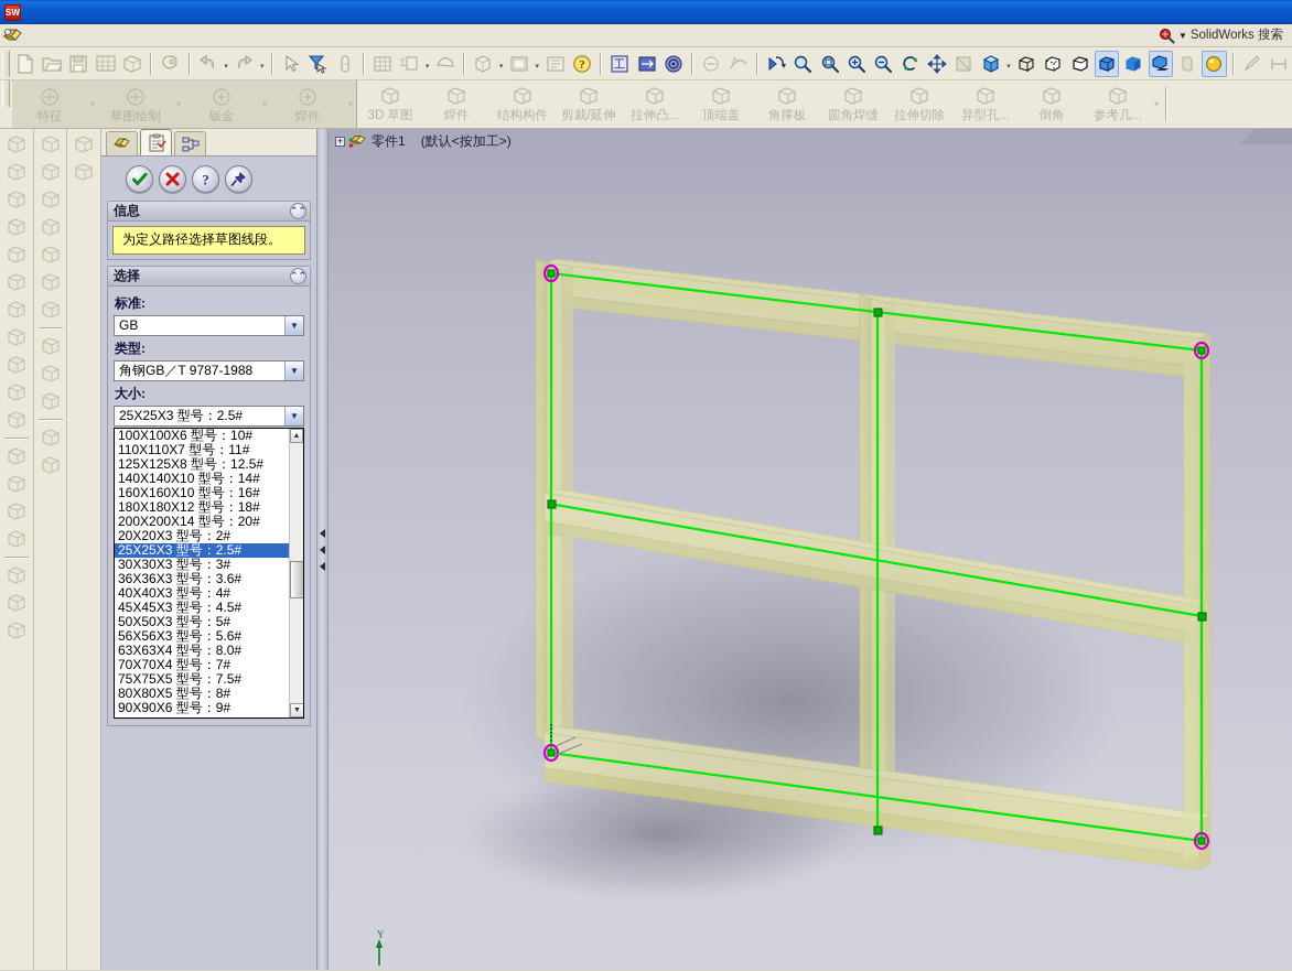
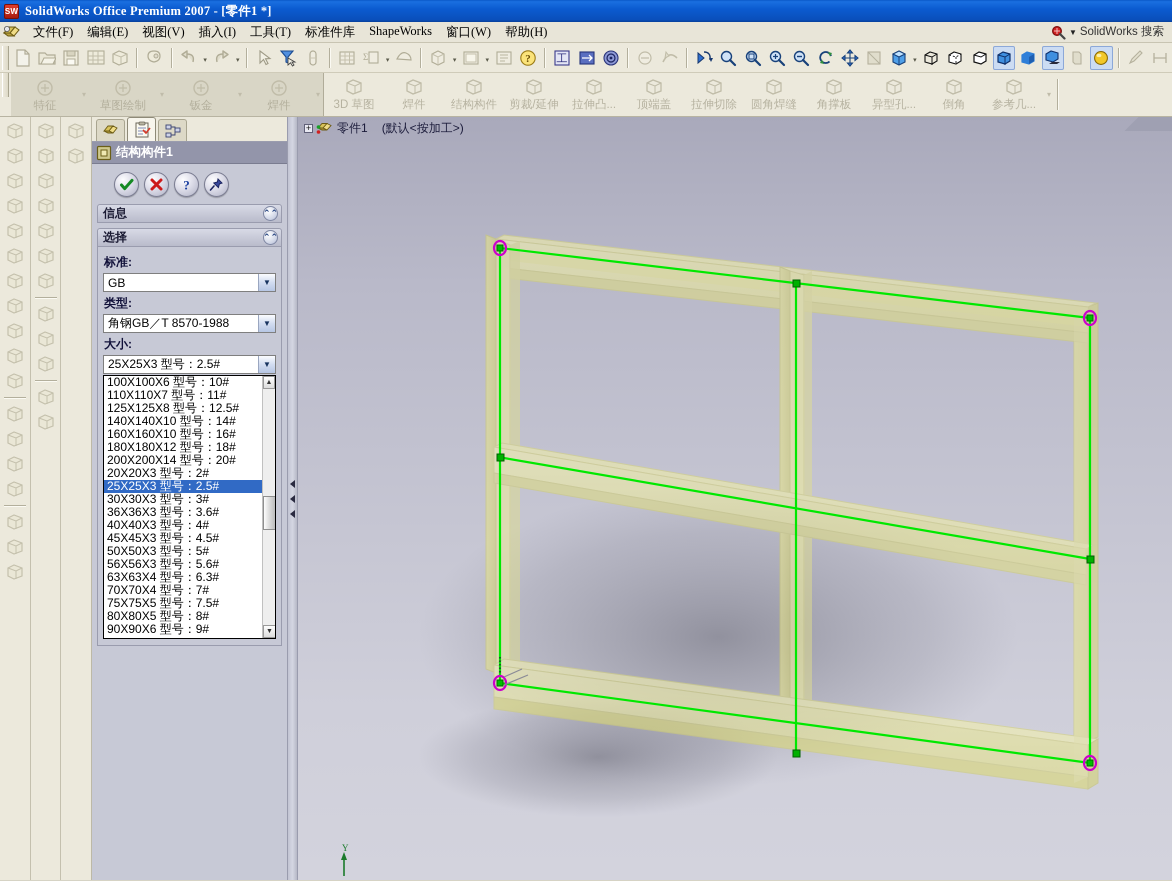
  SW
+ SolidWorks Office Premium 2007 - [零件1 *]
+ 文件(F)
+ 编辑(E)
+ 视图(V)
+ 插入(I)
+ 工具(T)
+ 标准件库
+ ShapeWorks
+ 窗口(W)
+ 帮助(H)
  ▼
  SolidWorks 搜索
  Σ
  ?
  工
  特征
  ▾
  草图绘制
  ▾
  钣金
  ▾
  焊件
  ▾
  3D 草图
  焊件
  结构构件
  剪裁/延伸
  拉伸凸...
  顶端盖
- 角撑板
+ 拉伸切除
  圆角焊缝
- 拉伸切除
+ 角撑板
  异型孔...
  倒角
  参考几...
  ▾
+ 结构构件1
  ?
  信息
  ⌃⌃
- 为定义路径选择草图线段。
  选择
  ⌃⌃
  标准:
  GB
  ▼
  类型:
- 角钢GB／T 9787-1988
+ 角钢GB／T 8570-1988
  ▼
  大小:
  25X25X3 型号：2.5#
  ▼
  100X100X6 型号：10#
  110X110X7 型号：11#
  125X125X8 型号：12.5#
  140X140X10 型号：14#
  160X160X10 型号：16#
  180X180X12 型号：18#
  200X200X14 型号：20#
  20X20X3 型号：2#
  25X25X3 型号：2.5#
  30X30X3 型号：3#
  36X36X3 型号：3.6#
  40X40X3 型号：4#
  45X45X3 型号：4.5#
  50X50X3 型号：5#
  56X56X3 型号：5.6#
- 63X63X4 型号：8.0#
+ 63X63X4 型号：6.3#
  70X70X4 型号：7#
  75X75X5 型号：7.5#
  80X80X5 型号：8#
  90X90X6 型号：9#
  +
  零件1
  (默认<按加工>)
  Y
